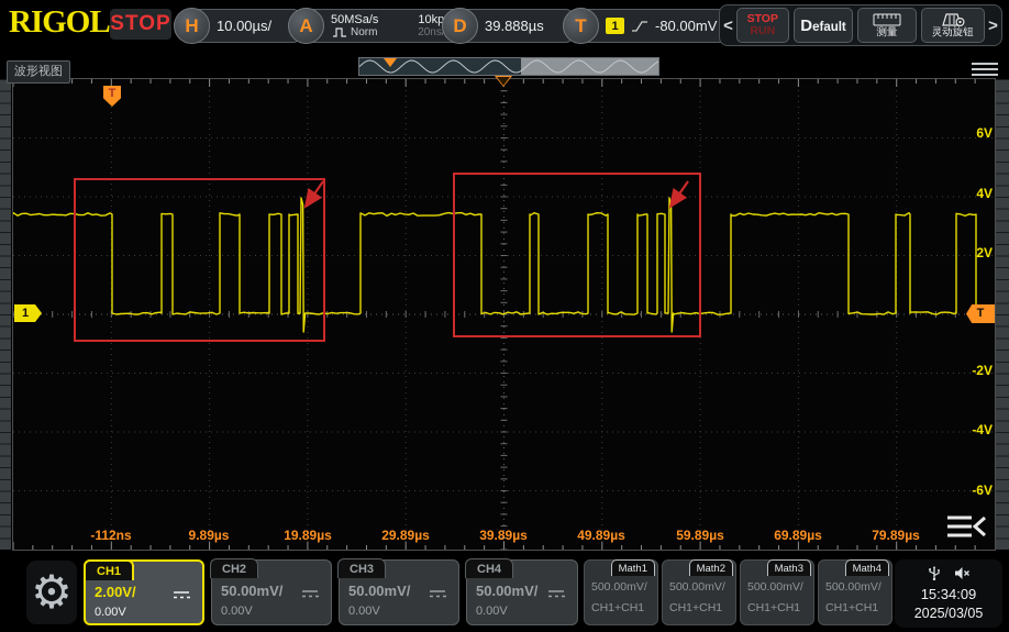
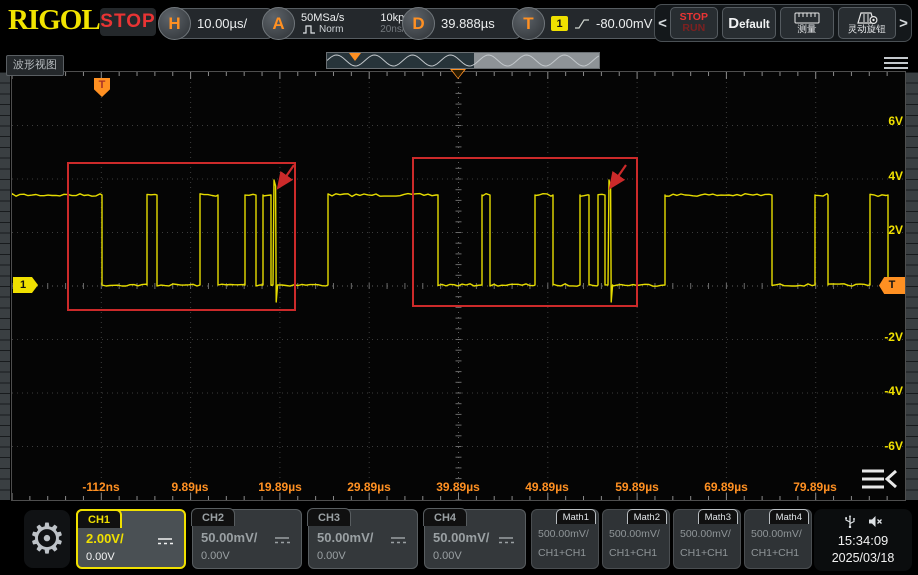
  RIGOL
  STOP
  H
  10.00µs/
  A
  50MSa/s
  Norm
  D
  39.888µs
  T
  1
  -80.00mV
  <
  STOP
  RUN
  Default
  测量
  灵动旋钮
  >
  波形视图
  T
  1
  T
  6V
  4V
  2V
  -2V
  -4V
  -6V
  -112ns
  9.89µs
  19.89µs
  29.89µs
  39.89µs
  49.89µs
  59.89µs
  69.89µs
  79.89µs
  ⚙
  CH1
  2.00V/
  0.00V
  CH2
  50.00mV/
  0.00V
  CH3
  50.00mV/
  0.00V
  CH4
  50.00mV/
  0.00V
  Math1
  500.00mV/
  CH1+CH1
  Math2
  500.00mV/
  CH1+CH1
  Math3
  500.00mV/
  CH1+CH1
  Math4
  500.00mV/
  CH1+CH1
  15:34:09
- 2025/03/05
+ 2025/03/18
